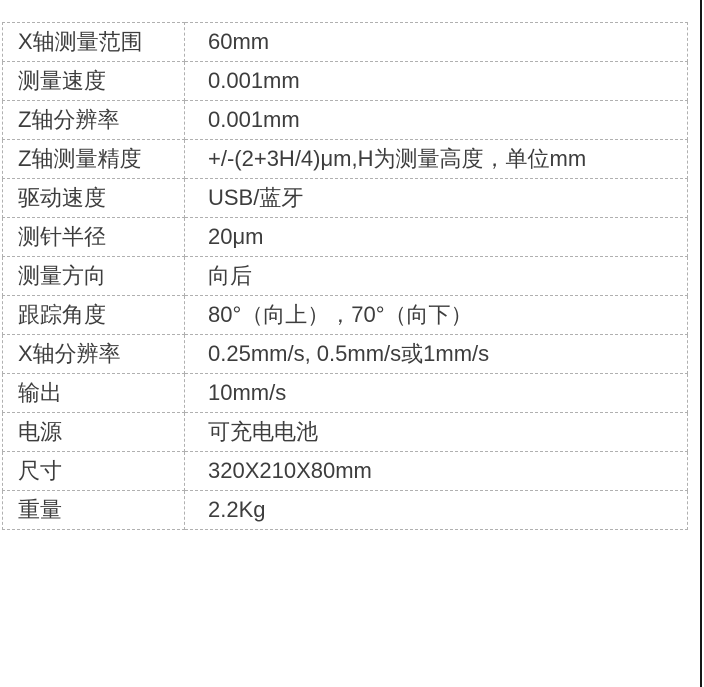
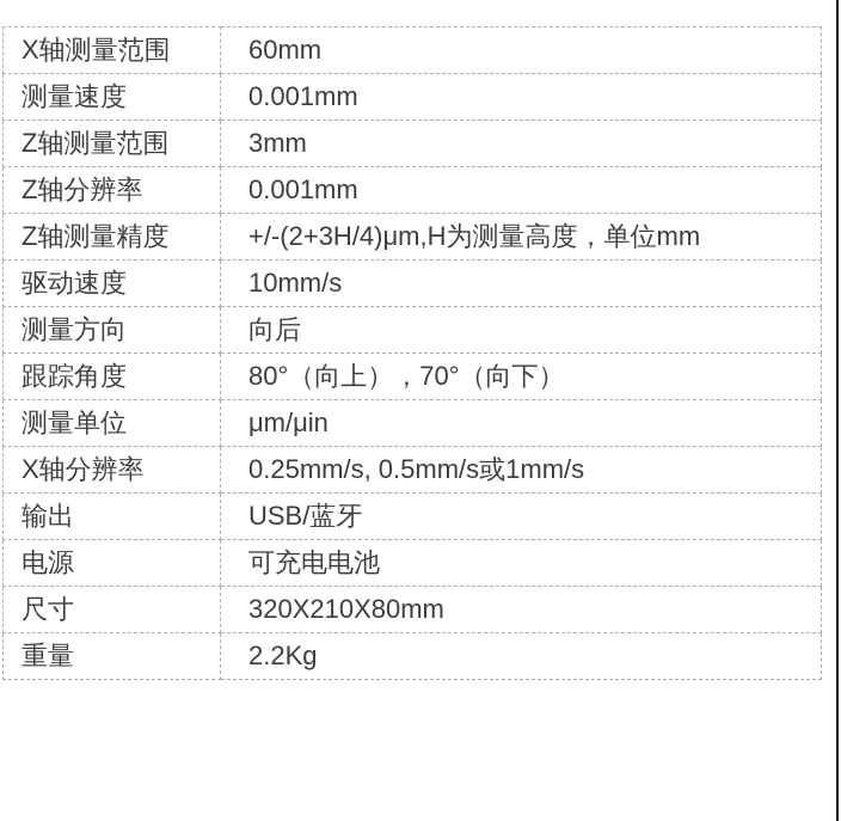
  X轴测量范围	60mm
  测量速度	0.001mm
+ Z轴测量范围	3mm
  Z轴分辨率	0.001mm
  Z轴测量精度	+/-(2+3H/4)μm,H为测量高度，单位mm
- 驱动速度	USB/蓝牙
+ 驱动速度	10mm/s
- 测针半径	20μm
  测量方向	向后
  跟踪角度	80°（向上），70°（向下）
+ 测量单位	μm/μin
  X轴分辨率	0.25mm/s, 0.5mm/s或1mm/s
- 输出	10mm/s
+ 输出	USB/蓝牙
  电源	可充电电池
  尺寸	320X210X80mm
  重量	2.2Kg
